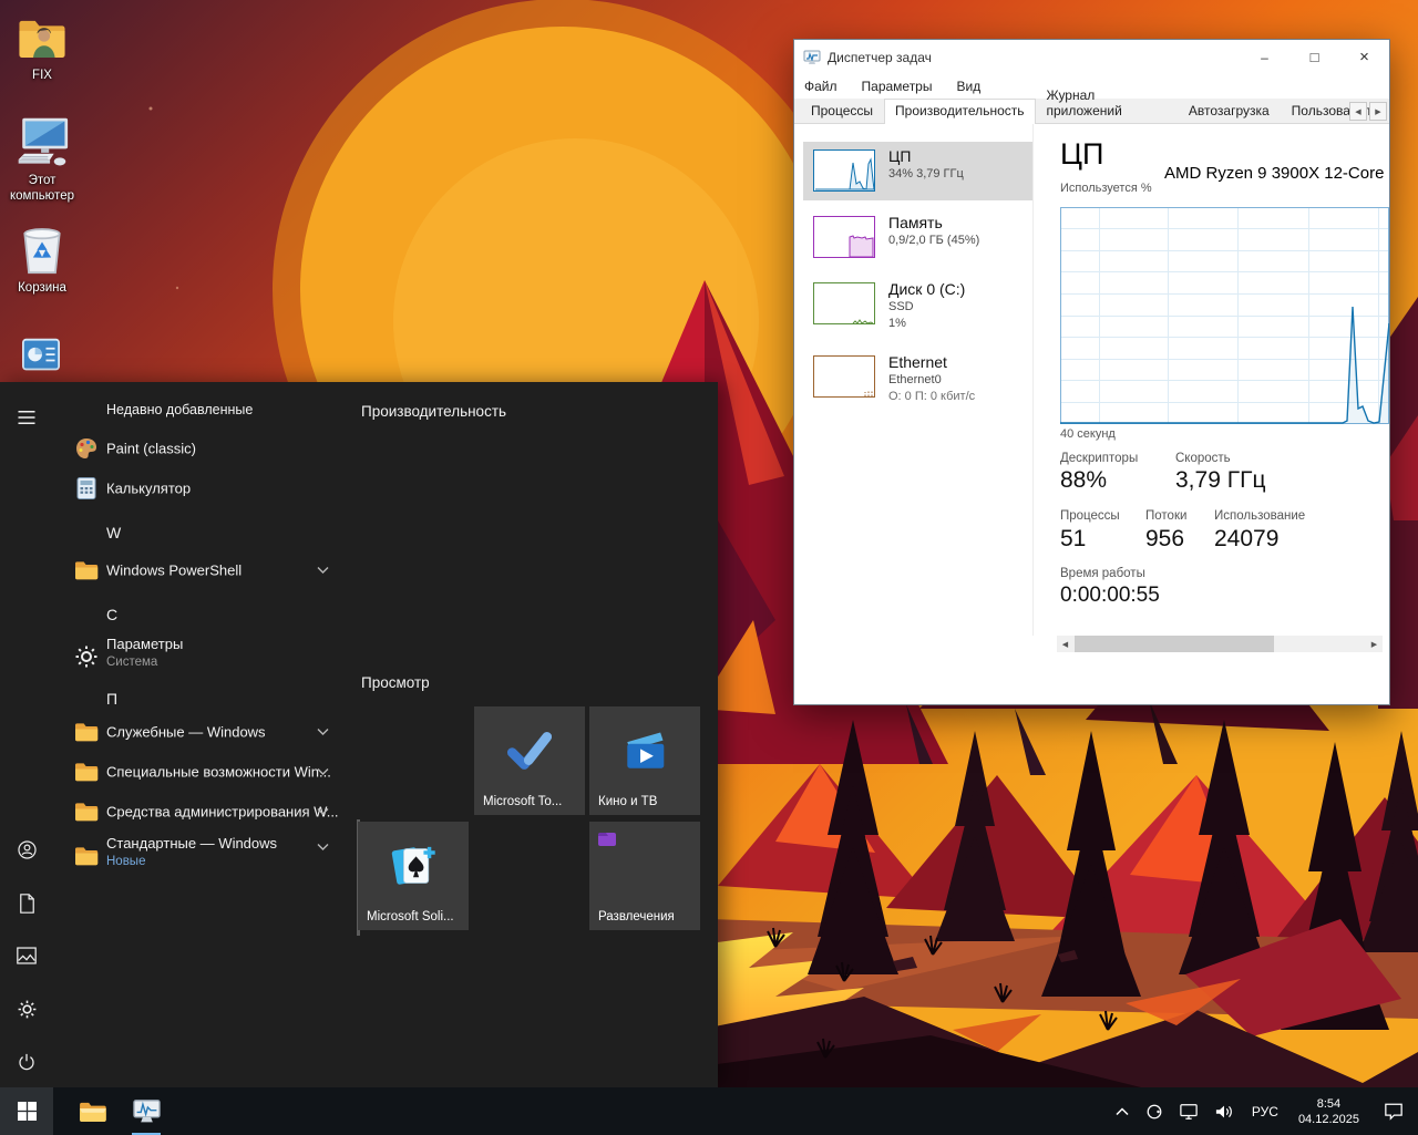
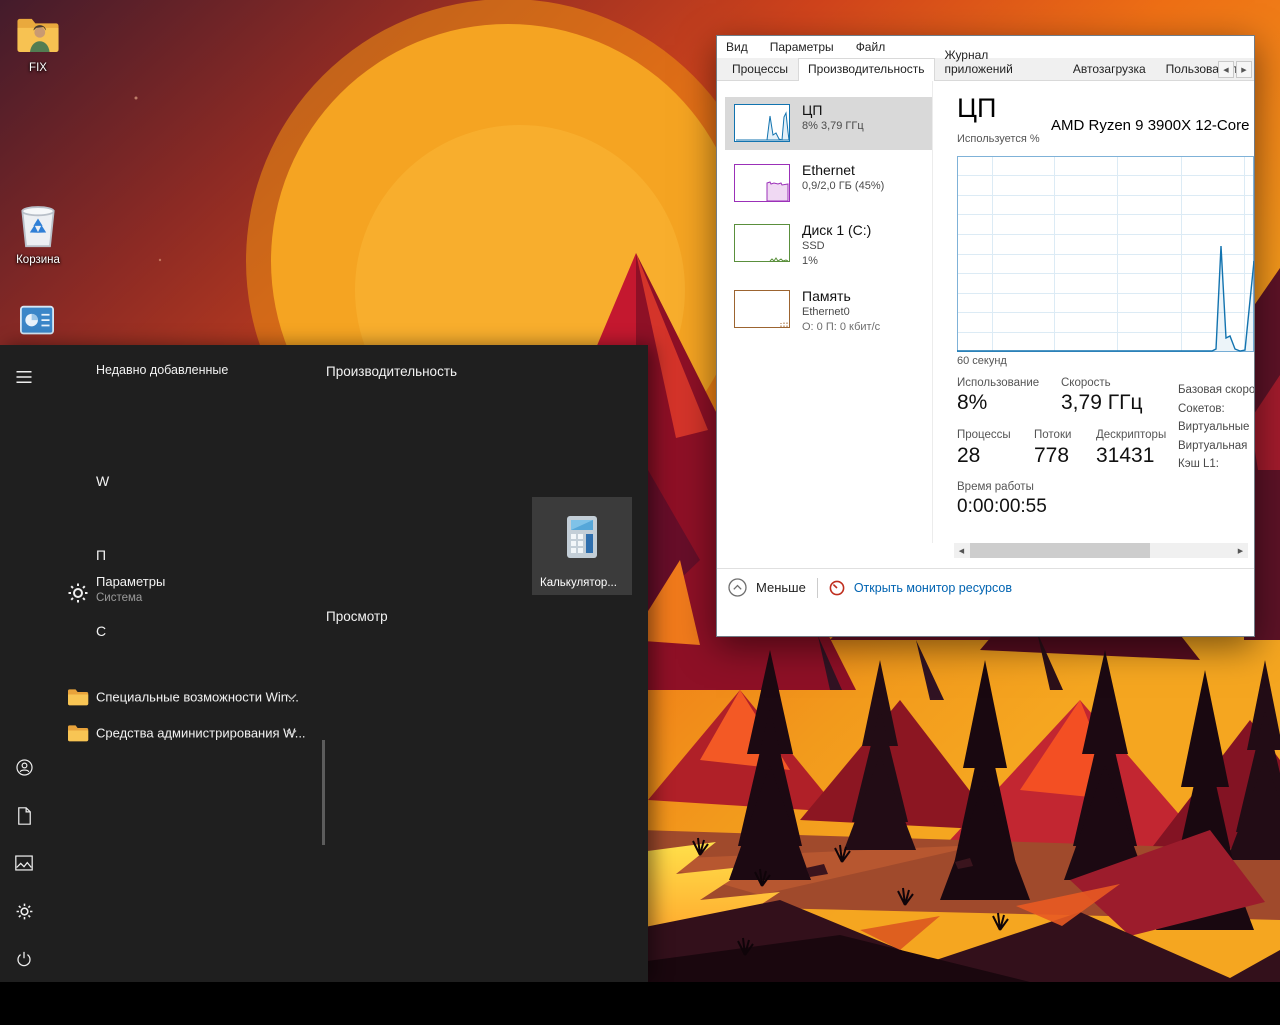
  FIX
- Этот компьютер
  Корзина
- Диспетчер задач
- –
- □
- ×
- Файл
+ Вид
  Параметры
- Вид
+ Файл
  Процессы
  Производительность
  Журнал приложений
  Автозагрузка
  ЦП
- 34% 3,79 ГГц
+ 8% 3,79 ГГц
- Память
+ Ethernet
  0,9/2,0 ГБ (45%)
- Диск 0 (C:)
+ Диск 1 (C:)
  SSD
  1%
- Ethernet
+ Память
  Ethernet0
  О: 0 П: 0 кбит/с
  ЦП
  AMD Ryzen 9 3900X 12-Core
  Используется %
- 40 секунд
+ 60 секунд
- Дескрипторы
+ Использование
- 88%
+ 8%
  Скорость
  3,79 ГГц
  Процессы
- 51
+ 28
  Потоки
- 956
+ 778
- Использование
+ Дескрипторы
- 24079
+ 31431
  Время работы
  0:00:00:55
+ Базовая скоро
+ Сокетов:
+ Виртуальные
+ Виртуальная
+ Кэш L1:
+ Меньше
+ Открыть монитор ресурсов
  Недавно добавленные
- Paint (classic)
- Калькулятор
  W
- Windows PowerShell
- С
+ П
  Параметры
  Система
- П
+ С
- Служебные — Windows
  Специальные возможности Win.
  Средства администрирования...
- Стандартные — Windows
- Новые
  Производительность
+ Калькулятор...
  Просмотр
- Microsoft To...
- Кино и ТВ
- Microsoft Soli...
- Развлечения
- РУС
- 8:54
- 04.12.2025
